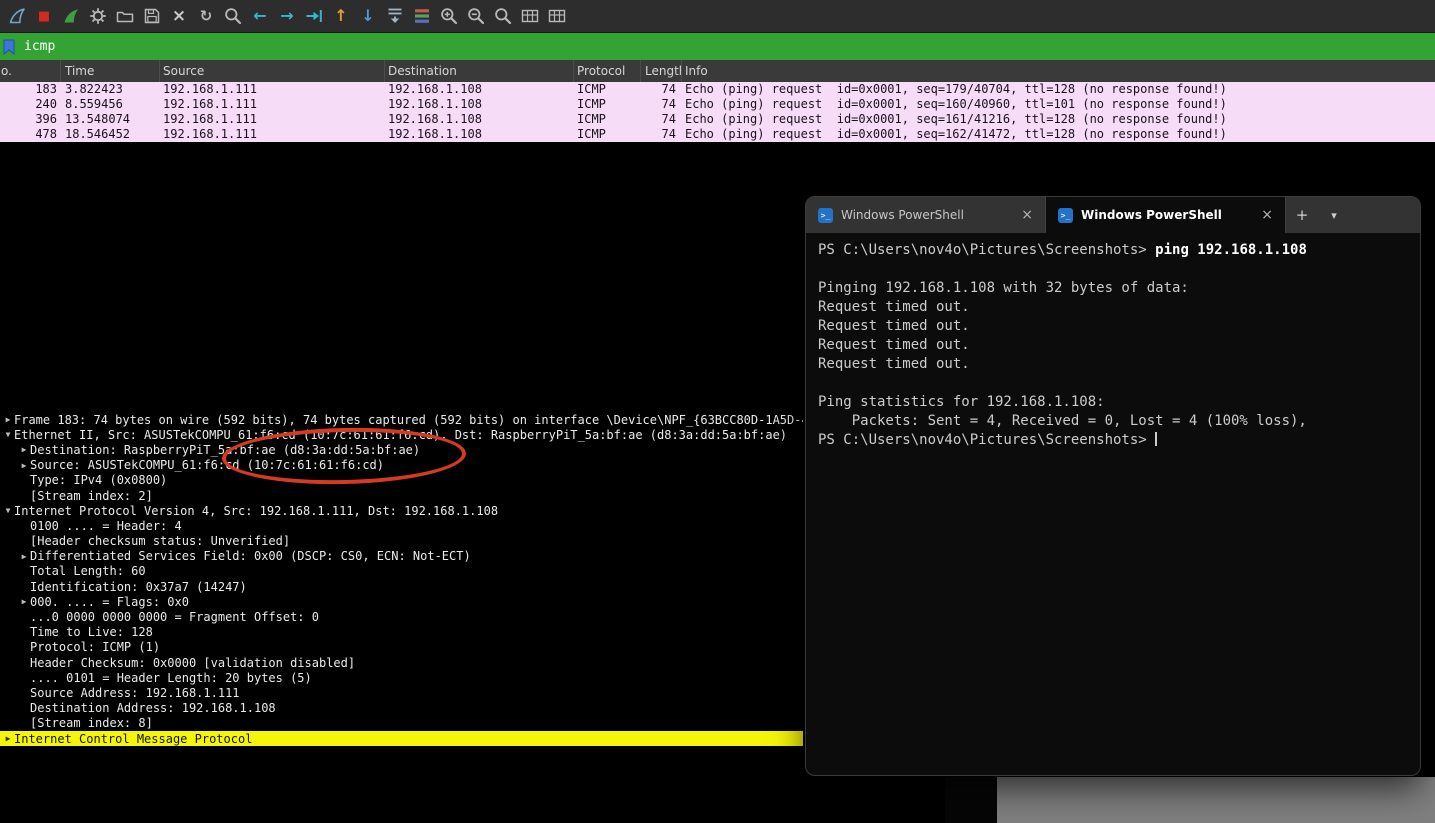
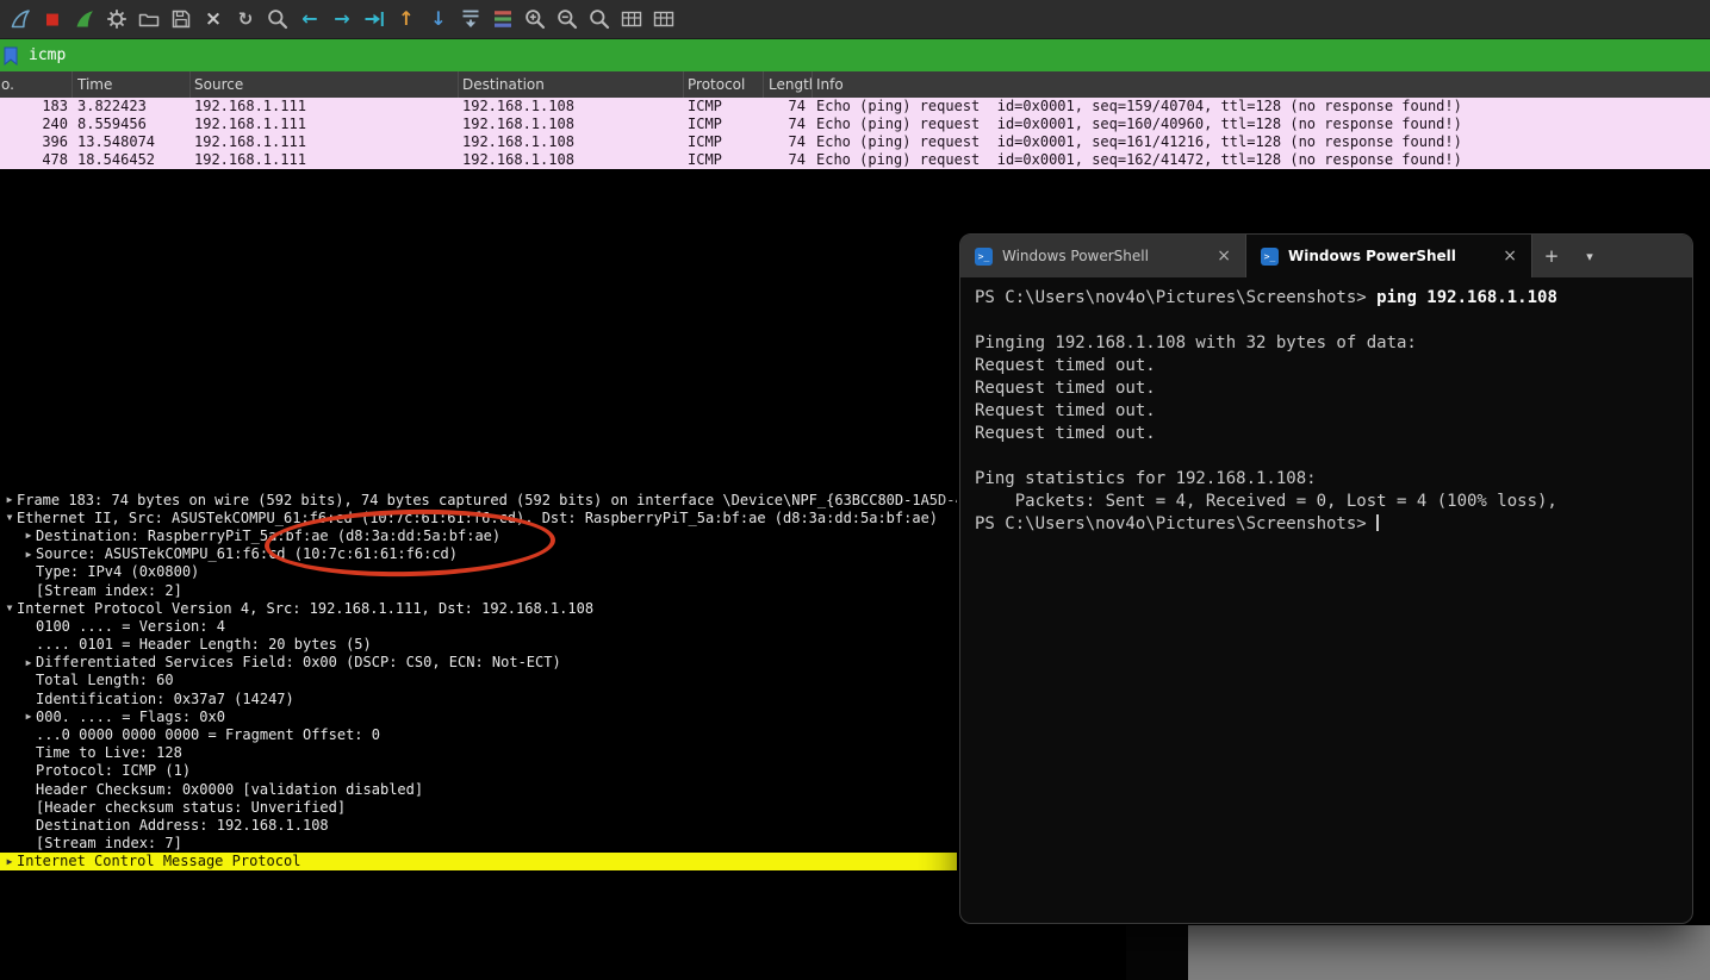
  ■
  ×
  ↻
  ←
  →
  ↑
  ↓
  icmp
  Time
  Source
  Destination
  Protocol
  Lengt
  Info
  183
  3.822423
  192.168.1.111
  192.168.1.108
  ICMP
  74
- Echo (ping) request id=0x0001, seq=179/40704, ttl=128 (no response found!)
+ Echo (ping) request id=0x0001, seq=159/40704, ttl=128 (no response found!)
  240
  8.559456
  192.168.1.111
  192.168.1.108
  ICMP
  74
- Echo (ping) request id=0x0001, seq=160/40960, ttl=101 (no response found!)
+ Echo (ping) request id=0x0001, seq=160/40960, ttl=128 (no response found!)
  396
  13.548074
  192.168.1.111
  192.168.1.108
  ICMP
  74
  Echo (ping) request id=0x0001, seq=161/41216, ttl=128 (no response found!)
  478
  18.546452
  192.168.1.111
  192.168.1.108
  ICMP
  74
  Echo (ping) request id=0x0001, seq=162/41472, ttl=128 (no response found!)
  ▶
  Frame 183: 74 bytes on wire (592 bits), 74 bytes captured (592 bits) on interface \Device\NPF_{63BCC80D-1A5D-
  ▼
  Ethernet II, Src: ASUSTekCOMPU_61:f6:cd (10:7c:61:61:f6:cd), Dst: RaspberryPiT_5a:bf:ae (d8:3a:dd:5a:bf:ae)
  ▶
  Destination: RaspberryPiT_5a:bf:ae (d8:3a:dd:5a:bf:ae)
  ▶
  Source: ASUSTekCOMPU_61:f6:cd (10:7c:61:61:f6:cd)
  Type: IPv4 (0x0800)
  [Stream index: 2]
  ▼
  Internet Protocol Version 4, Src: 192.168.1.111, Dst: 192.168.1.108
- 0100 .... = Header: 4
+ 0100 .... = Version: 4
- [Header checksum status: Unverified]
+ .... 0101 = Header Length: 20 bytes (5)
  ▶
  Differentiated Services Field: 0x00 (DSCP: CS0, ECN: Not-ECT)
  Total Length: 60
  Identification: 0x37a7 (14247)
  ▶
  000. .... = Flags: 0x0
  ...0 0000 0000 0000 = Fragment Offset: 0
  Time to Live: 128
  Protocol: ICMP (1)
  Header Checksum: 0x0000 [validation disabled]
- .... 0101 = Header Length: 20 bytes (5)
+ [Header checksum status: Unverified]
- Source Address: 192.168.1.111
  Destination Address: 192.168.1.108
- [Stream index: 8]
+ [Stream index: 7]
  ▶
  Internet Control Message Protocol
  >_
  Windows PowerShell
  ×
  >_
  Windows PowerShell
  ×
  +
  ▾
  PS C:\Users\nov4o\Pictures\Screenshots> ping 192.168.1.108
  Pinging 192.168.1.108 with 32 bytes of data:
  Request timed out.
  Request timed out.
  Request timed out.
  Request timed out.
  Ping statistics for 192.168.1.108:
  Packets: Sent = 4, Received = 0, Lost = 4 (100% loss),
  PS C:\Users\nov4o\Pictures\Screenshots>
